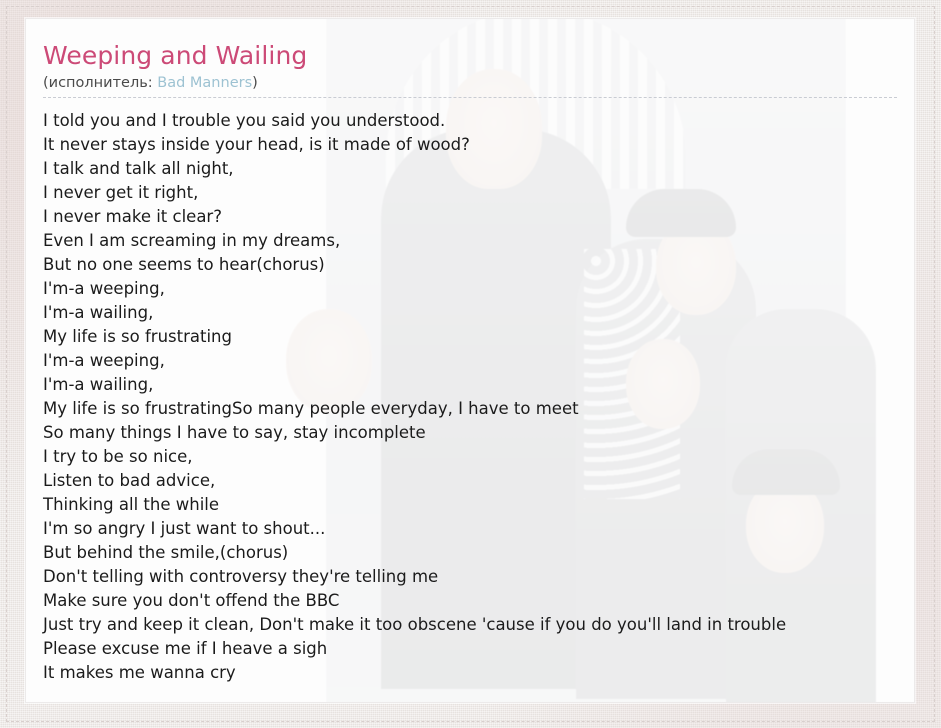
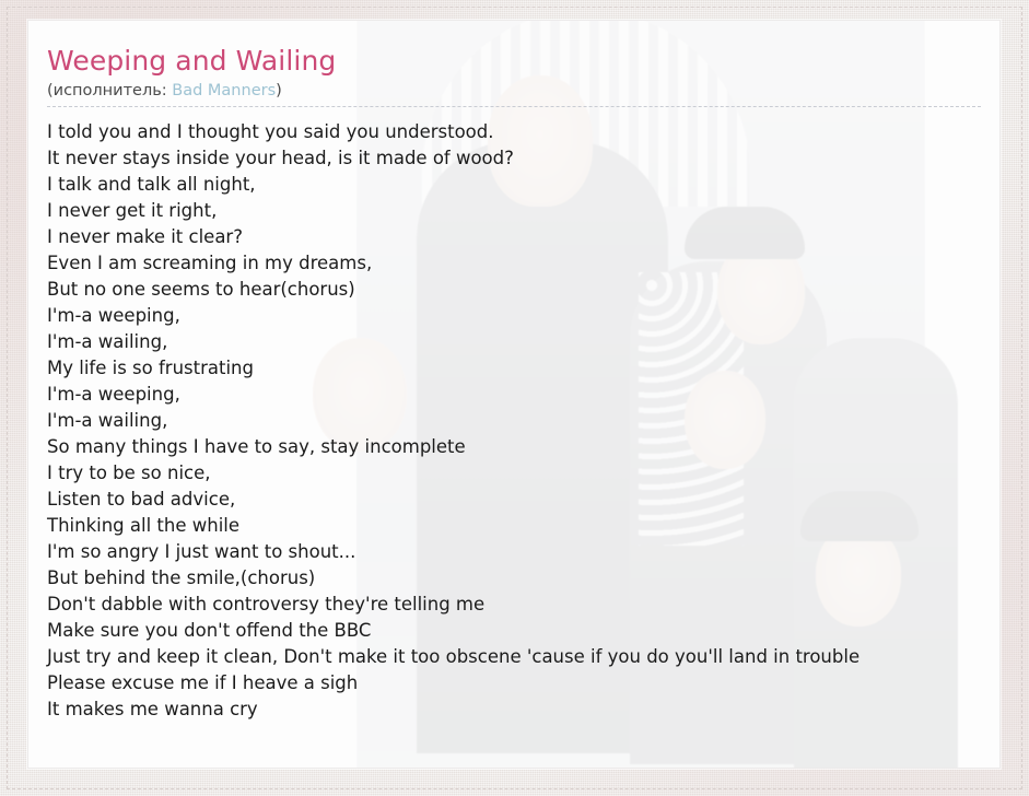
  Weeping and Wailing
  (исполнитель: Bad Manners)
- I told you and I trouble you said you understood.
+ I told you and I thought you said you understood.
  It never stays inside your head, is it made of wood?
  I talk and talk all night,
  I never get it right,
  I never make it clear?
  Even I am screaming in my dreams,
  But no one seems to hear(chorus)
  I'm-a weeping,
  I'm-a wailing,
  My life is so frustrating
  I'm-a weeping,
  I'm-a wailing,
- My life is so frustratingSo many people everyday, I have to meet
  So many things I have to say, stay incomplete
  I try to be so nice,
  Listen to bad advice,
  Thinking all the while
  I'm so angry I just want to shout...
  But behind the smile,(chorus)
- Don't telling with controversy they're telling me
+ Don't dabble with controversy they're telling me
  Make sure you don't offend the BBC
  Just try and keep it clean, Don't make it too obscene 'cause if you do you'll land in trouble
  Please excuse me if I heave a sigh
  It makes me wanna cry
